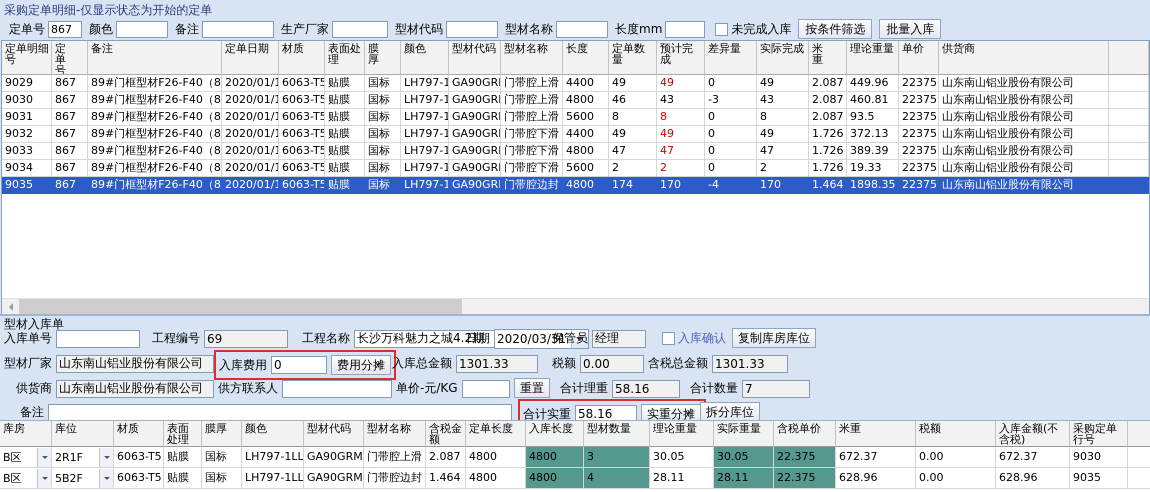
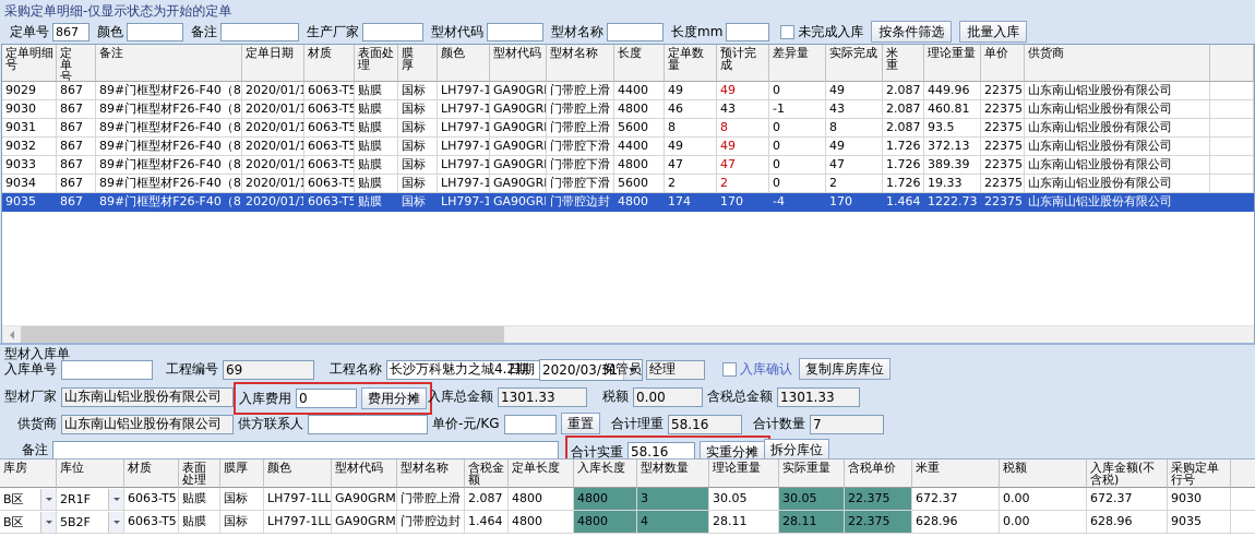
  采购定单明细-仅显示状态为开始的定单
  定单号
  867
  颜色
  备注
  生产厂家
  型材代码
  型材名称
  长度mm
  未完成入库
  按条件筛选
  批量入库
  定单明细号
  定
  单
  号
  备注
  定单日期
  材质
  表面处理
  膜
  厚
  颜色
  型材代码
  型材名称
  长度
  定单数量
  预计完成
  差异量
  实际完成
  米
  重
  理论重量
  单价
  供货商
  9029
  867
  2020/01/1
  6063-T5
  贴膜
  国标
  LH797-1
  门带腔上滑
  4400
  49
  49
  0
  49
  2.087
  449.96
  22375
  山东南山铝业股份有限公司
  9030
  867
  2020/01/1
  6063-T5
  贴膜
  国标
  LH797-1
  门带腔上滑
  4800
  46
  43
- -3
+ -1
  43
  2.087
  460.81
  22375
  山东南山铝业股份有限公司
  9031
  867
  2020/01/1
  6063-T5
  贴膜
  国标
  LH797-1
  门带腔上滑
  5600
  8
  8
  0
  8
  2.087
  93.5
  22375
  山东南山铝业股份有限公司
  9032
  867
  2020/01/1
  6063-T5
  贴膜
  国标
  LH797-1
  门带腔下滑
  4400
  49
  49
  0
  49
  1.726
  372.13
  22375
  山东南山铝业股份有限公司
  9033
  867
  2020/01/1
  6063-T5
  贴膜
  国标
  LH797-1
  门带腔下滑
  4800
  47
  47
  0
  47
  1.726
  389.39
  22375
  山东南山铝业股份有限公司
  9034
  867
  2020/01/1
  6063-T5
  贴膜
  国标
  LH797-1
  门带腔下滑
  5600
  2
  2
  0
  2
  1.726
  19.33
  22375
  山东南山铝业股份有限公司
  9035
  867
  2020/01/1
  6063-T5
  贴膜
  国标
  LH797-1
  门带腔边封
  4800
  174
  170
  -4
  170
  1.464
- 1898.35
+ 1222.73
  22375
  山东南山铝业股份有限公司
  型材入库单
  入库单号
  工程编号
  69
  工程名称
  长沙万科魅力之城4.2期
  日期
  2020/03/31
  保管员
  经理
  入库确认
  复制库房库位
  型材厂家
  山东南山铝业股份有限公司
  入库费用
  0
  费用分摊
  入库总金额
  1301.33
  税额
  0.00
  含税总金额
  1301.33
  供货商
  山东南山铝业股份有限公司
  供方联系人
  单价-元/KG
  重置
  合计理重
  58.16
  合计数量
  7
  备注
  合计实重
  58.16
  实重分摊
  拆分库位
  库房
  库位
  材质
  表面处理
  膜厚
  颜色
  型材代码
  型材名称
  含税金额
  定单长度
  入库长度
  型材数量
  理论重量
  实际重量
  含税单价
  米重
  税额
  入库金额(不含税)
  采购定单行号
  B区
  2R1F
  6063-T5
  贴膜
  国标
  LH797-1LL
  GA90GRM
  门带腔上滑
  2.087
  4800
  4800
  3
  30.05
  30.05
  22.375
  672.37
  0.00
  672.37
  9030
  B区
  5B2F
  6063-T5
  贴膜
  国标
  LH797-1LL
  GA90GRM
  门带腔边封
  1.464
  4800
  4800
  4
  28.11
  28.11
  22.375
  628.96
  0.00
  628.96
  9035
